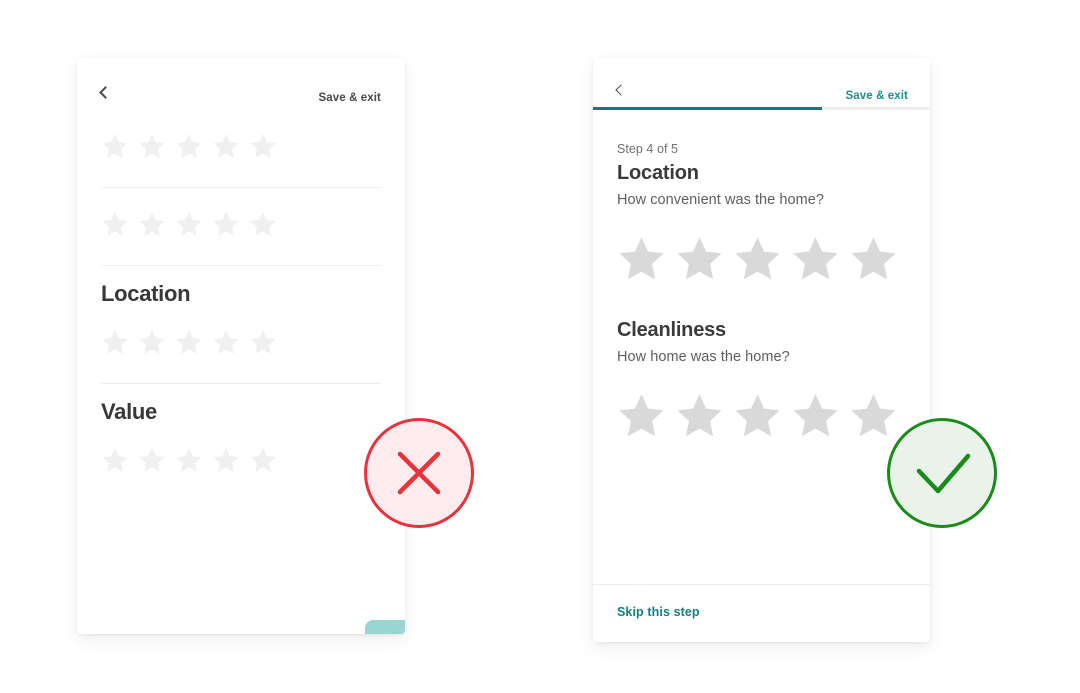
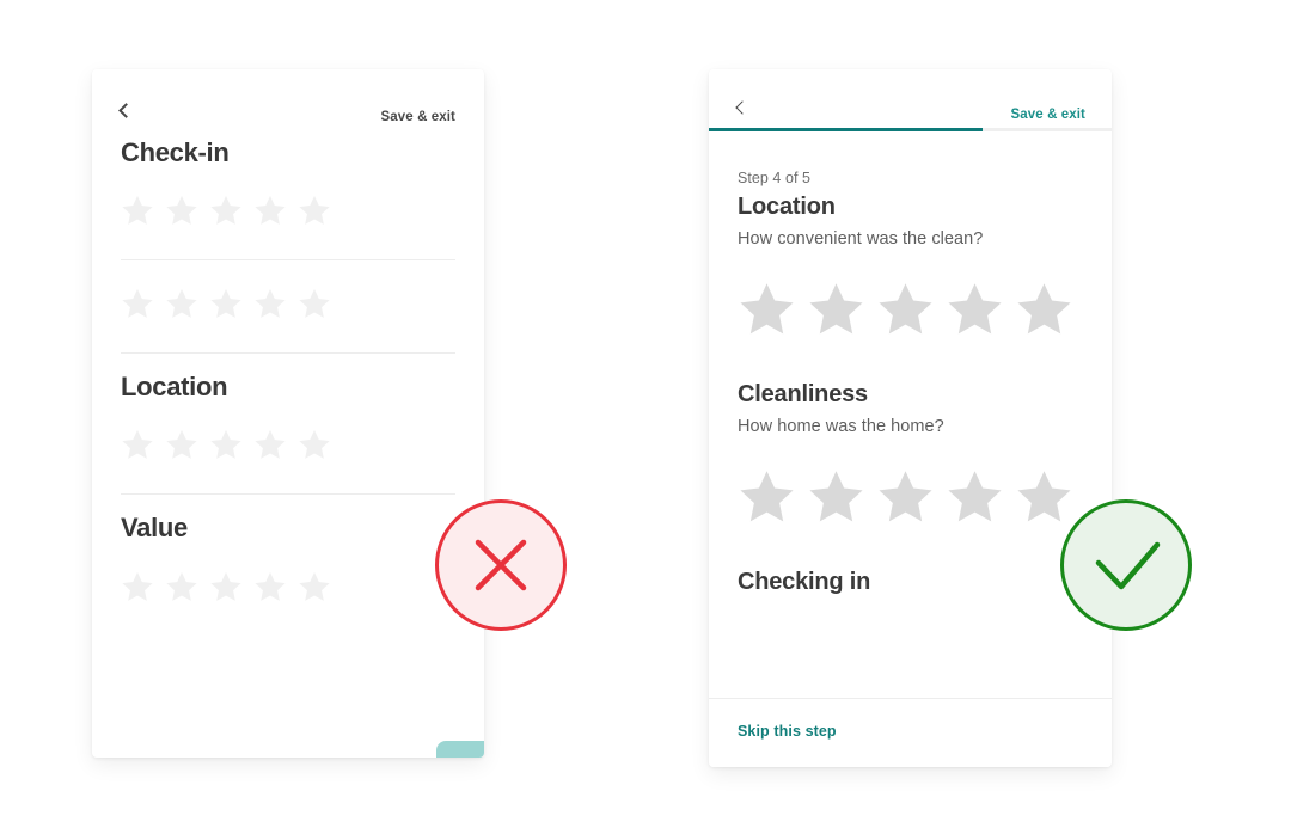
  Save & exit
+ Check-in
  Location
  Value
  Save & exit
  Step 4 of 5
  Location
- How convenient was the home?
+ How convenient was the clean?
  Cleanliness
  How home was the home?
+ Checking in
  Skip this step
